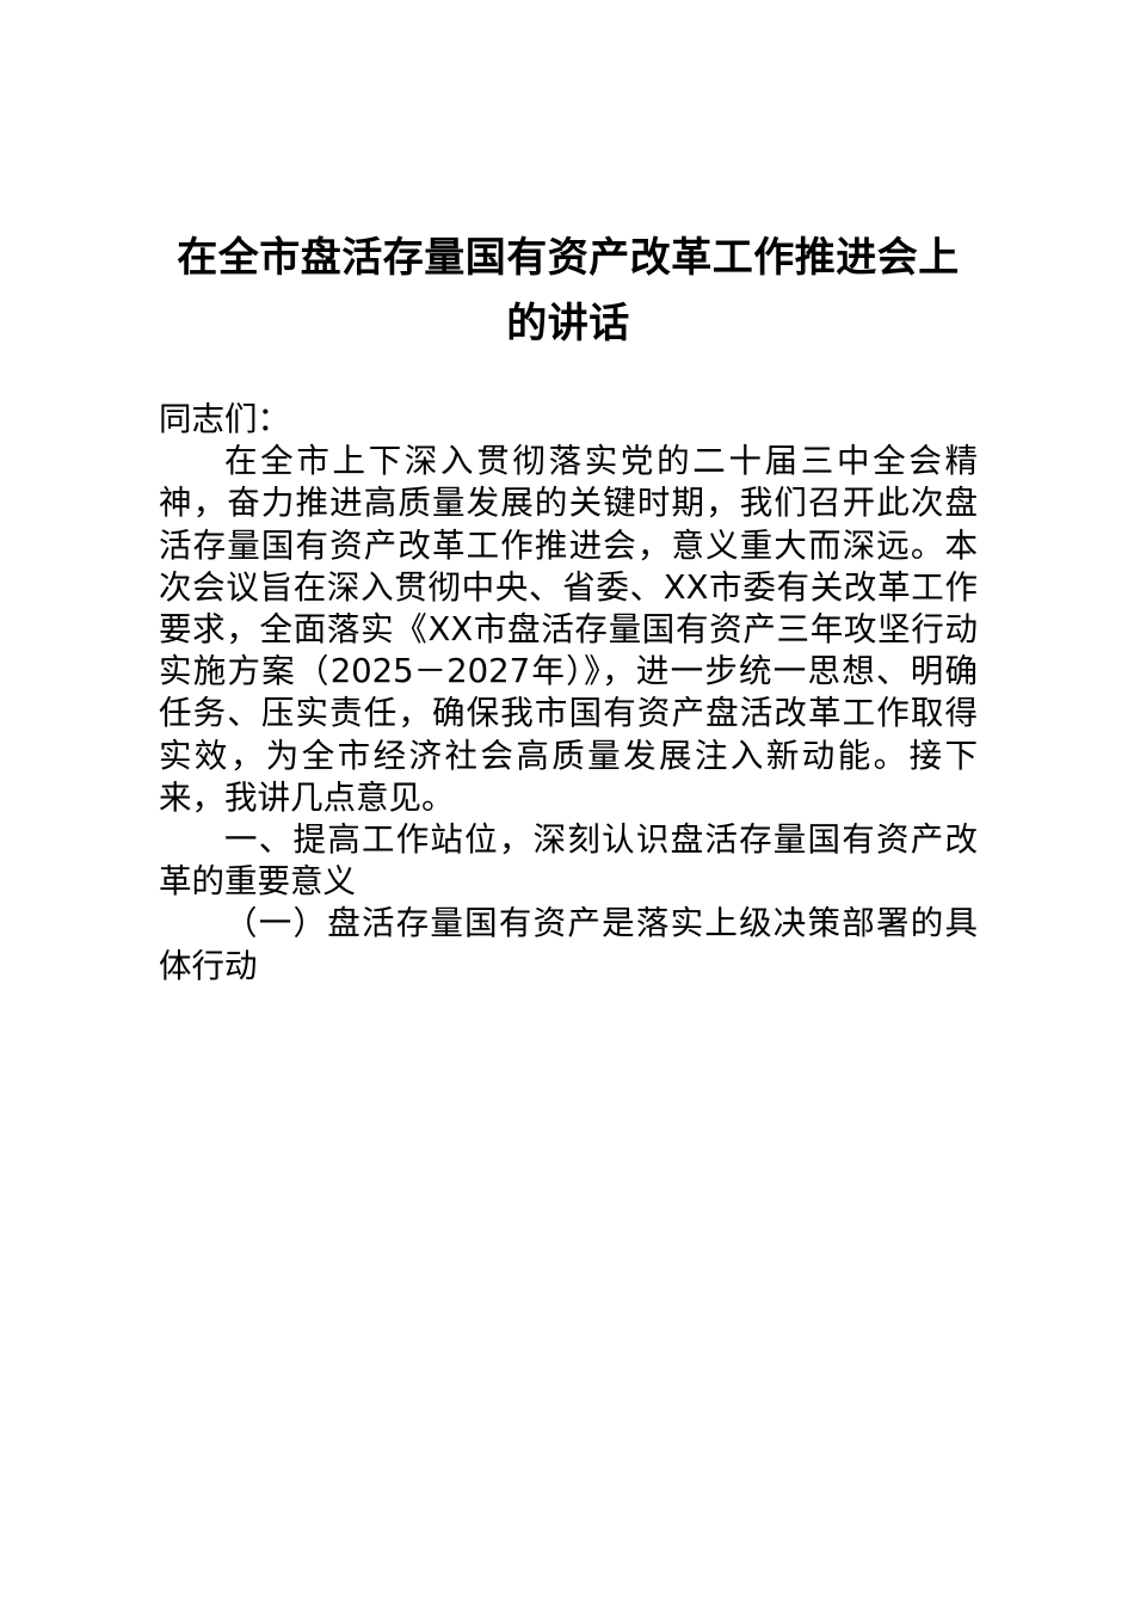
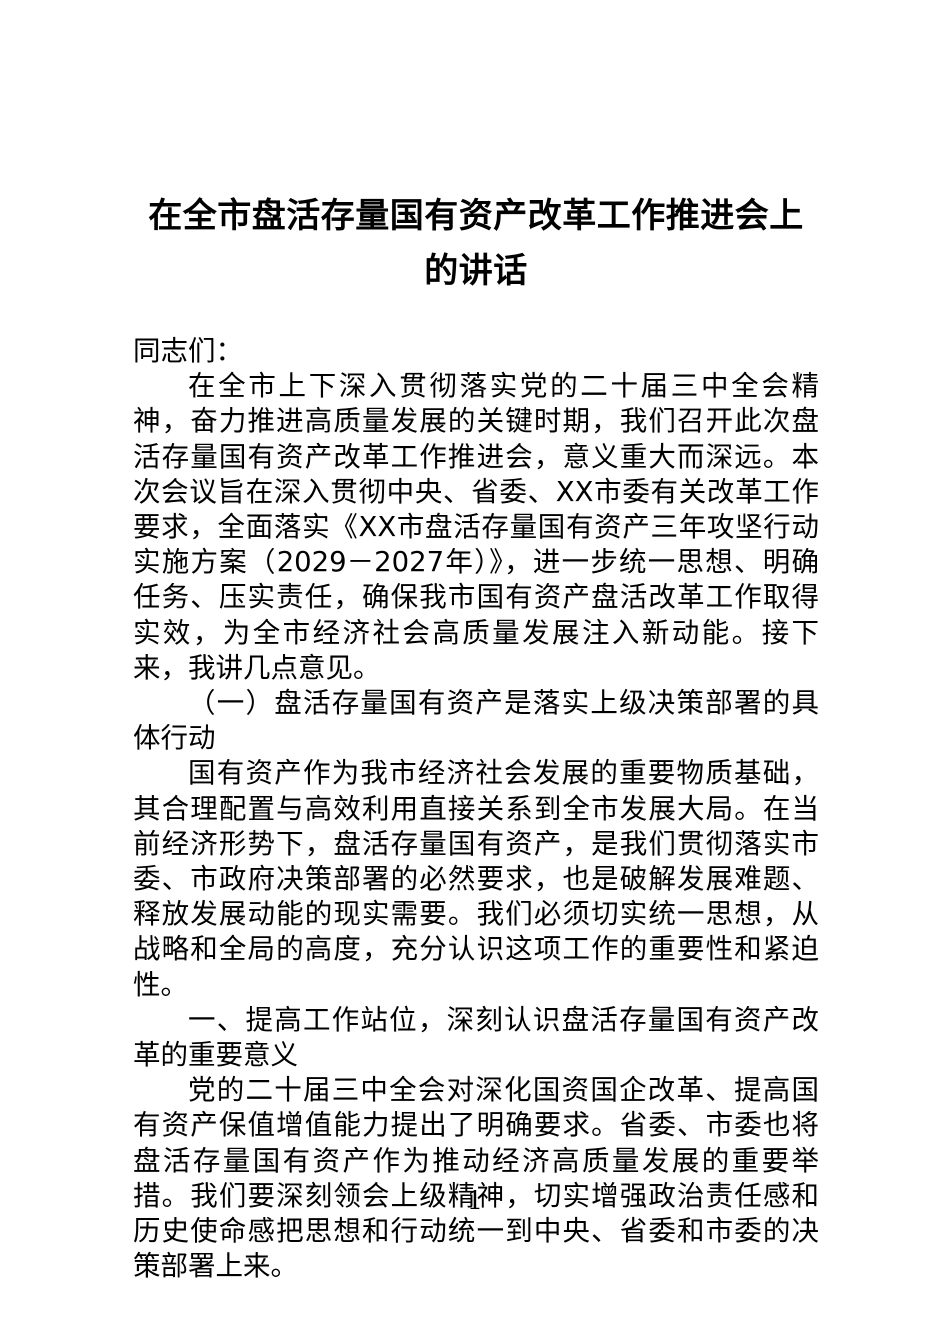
  在全市盘活存量国有资产改革工作推进会上的讲话
  同志们：
- 在全市上下深入贯彻落实党的二十届三中全会精神，奋力推进高质量发展的关键时期，我们召开此次盘活存量国有资产改革工作推进会，意义重大而深远。本次会议旨在深入贯彻中央、省委、XX市委有关改革工作要求，全面落实《XX市盘活存量国有资产三年攻坚行动实施方案（2025－2027年）》，进一步统一思想、明确任务、压实责任，确保我市国有资产盘活改革工作取得实效，为全市经济社会高质量发展注入新动能。接下来，我讲几点意见。
+ 在全市上下深入贯彻落实党的二十届三中全会精神，奋力推进高质量发展的关键时期，我们召开此次盘活存量国有资产改革工作推进会，意义重大而深远。本次会议旨在深入贯彻中央、省委、XX市委有关改革工作要求，全面落实《XX市盘活存量国有资产三年攻坚行动实施方案（2029－2027年）》，进一步统一思想、明确任务、压实责任，确保我市国有资产盘活改革工作取得实效，为全市经济社会高质量发展注入新动能。接下来，我讲几点意见。
- 一、提高工作站位，深刻认识盘活存量国有资产改革的重要意义
+ （一）盘活存量国有资产是落实上级决策部署的具体行动
+ 国有资产作为我市经济社会发展的重要物质基础，其合理配置与高效利用直接关系到全市发展大局。在当前经济形势下，盘活存量国有资产，是我们贯彻落实市委、市政府决策部署的必然要求，也是破解发展难题、释放发展动能的现实需要。我们必须切实统一思想，从战略和全局的高度，充分认识这项工作的重要性和紧迫性。
- （一）盘活存量国有资产是落实上级决策部署的具体行动
+ 一、提高工作站位，深刻认识盘活存量国有资产改革的重要意义
+ 党的二十届三中全会对深化国资国企改革、提高国有资产保值增值能力提出了明确要求。省委、市委也将盘活存量国有资产作为推动经济高质量发展的重要举措。我们要深刻领会上级精神，切实增强政治责任感和历史使命感把思想和行动统一到中央、省委和市委的决策部署上来。
+ 1
